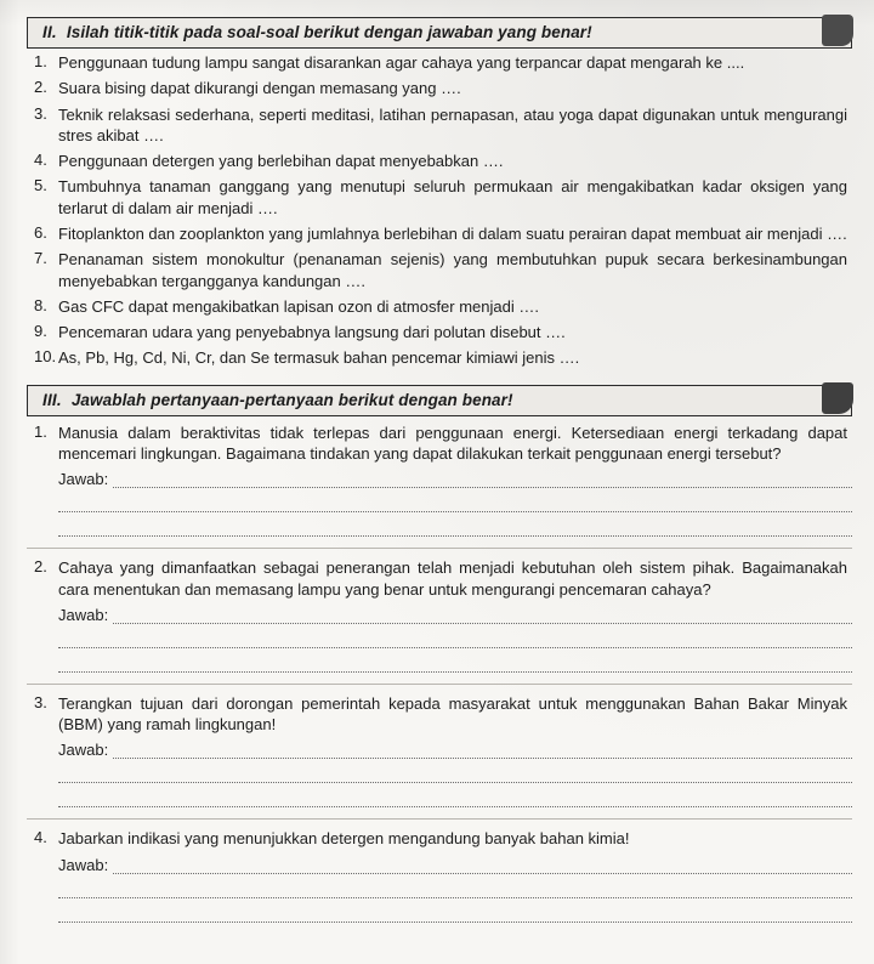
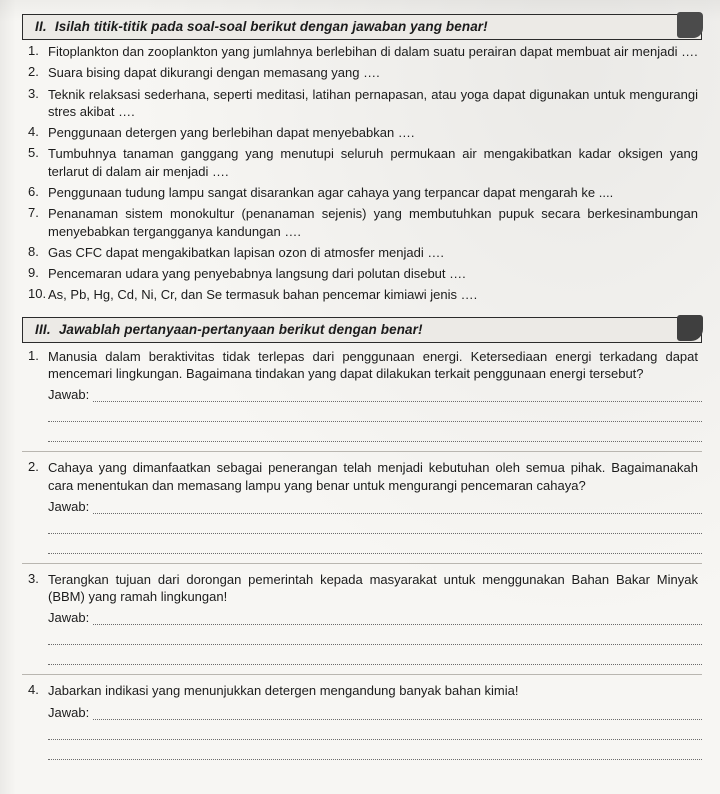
  II.
  Isilah titik-titik pada soal-soal berikut dengan jawaban yang benar!
  1.
- Penggunaan tudung lampu sangat disarankan agar cahaya yang terpancar dapat mengarah ke ....
+ Fitoplankton dan zooplankton yang jumlahnya berlebihan di dalam suatu perairan dapat membuat air menjadi ….
  2.
  Suara bising dapat dikurangi dengan memasang yang ….
  3.
  Teknik relaksasi sederhana, seperti meditasi, latihan pernapasan, atau yoga dapat digunakan untuk mengurangi stres akibat ….
  4.
  Penggunaan detergen yang berlebihan dapat menyebabkan ….
  5.
  Tumbuhnya tanaman ganggang yang menutupi seluruh permukaan air mengakibatkan kadar oksigen yang terlarut di dalam air menjadi ….
  6.
- Fitoplankton dan zooplankton yang jumlahnya berlebihan di dalam suatu perairan dapat membuat air menjadi ….
+ Penggunaan tudung lampu sangat disarankan agar cahaya yang terpancar dapat mengarah ke ....
  7.
  Penanaman sistem monokultur (penanaman sejenis) yang membutuhkan pupuk secara berkesinambungan menyebabkan tergangganya kandungan ….
  8.
  Gas CFC dapat mengakibatkan lapisan ozon di atmosfer menjadi ….
  9.
  Pencemaran udara yang penyebabnya langsung dari polutan disebut ….
  10.
  As, Pb, Hg, Cd, Ni, Cr, dan Se termasuk bahan pencemar kimiawi jenis ….
  III.
  Jawablah pertanyaan-pertanyaan berikut dengan benar!
  1.
  Manusia dalam beraktivitas tidak terlepas dari penggunaan energi. Ketersediaan energi terkadang dapat mencemari lingkungan. Bagaimana tindakan yang dapat dilakukan terkait penggunaan energi tersebut?
  Jawab:
  2.
- Cahaya yang dimanfaatkan sebagai penerangan telah menjadi kebutuhan oleh sistem pihak. Bagaimanakah cara menentukan dan memasang lampu yang benar untuk mengurangi pencemaran cahaya?
+ Cahaya yang dimanfaatkan sebagai penerangan telah menjadi kebutuhan oleh semua pihak. Bagaimanakah cara menentukan dan memasang lampu yang benar untuk mengurangi pencemaran cahaya?
  Jawab:
  3.
  Terangkan tujuan dari dorongan pemerintah kepada masyarakat untuk menggunakan Bahan Bakar Minyak (BBM) yang ramah lingkungan!
  Jawab:
  4.
  Jabarkan indikasi yang menunjukkan detergen mengandung banyak bahan kimia!
  Jawab:
